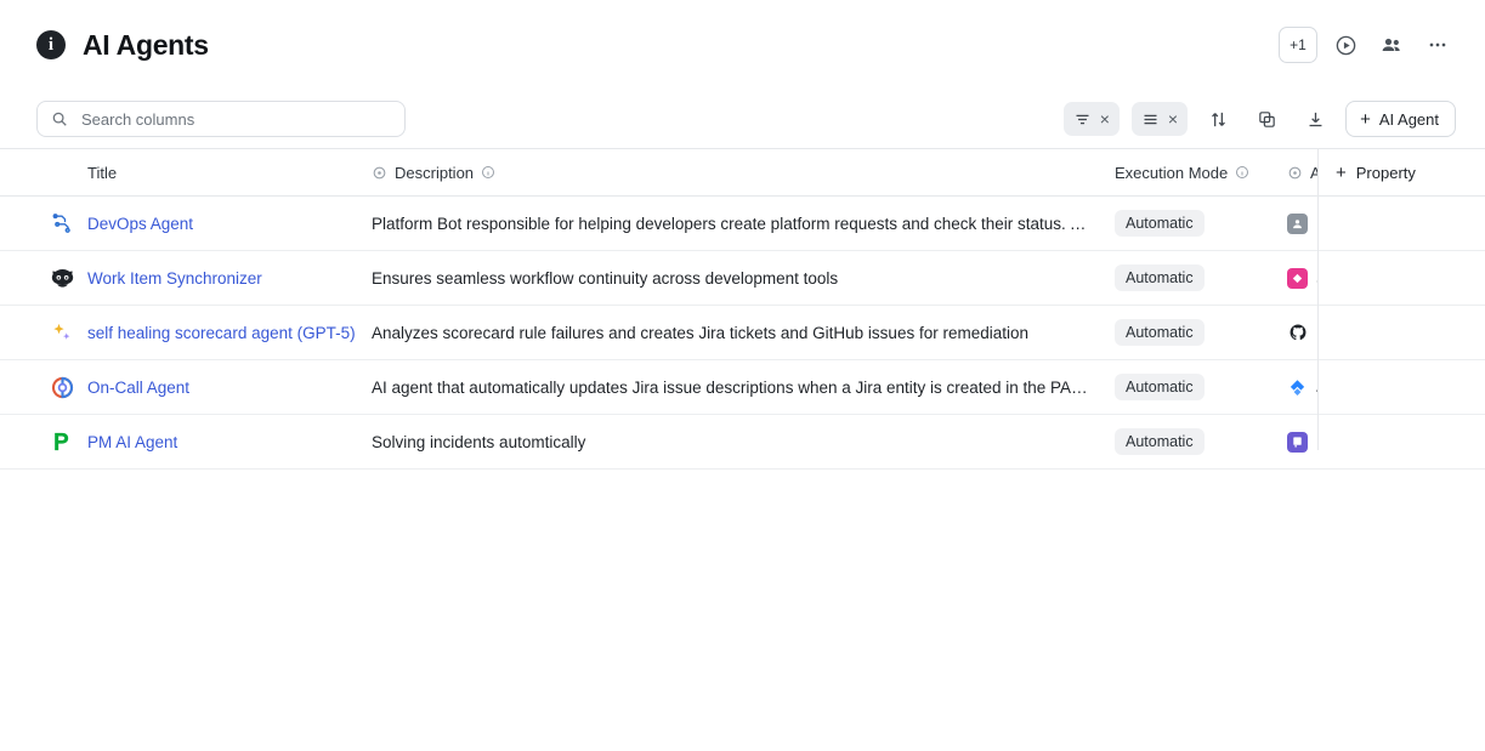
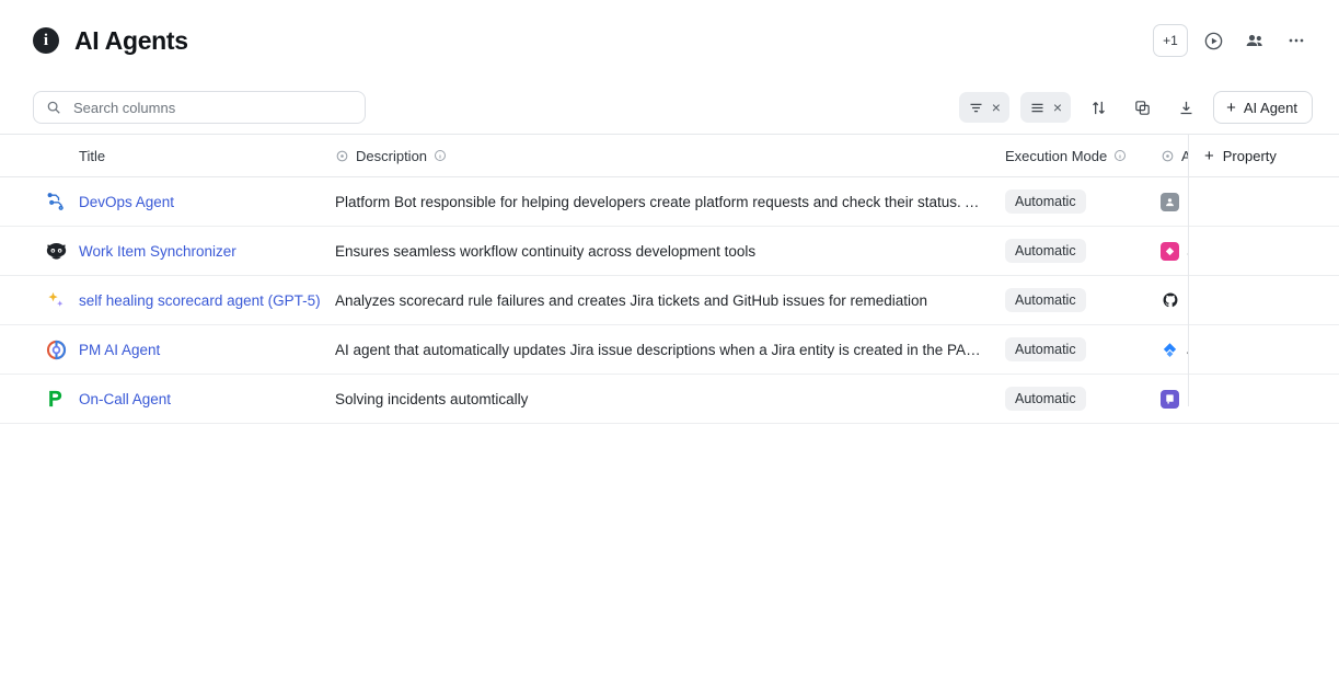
  i
  AI Agents
  +1
  Search columns
  ×
  ×
  +
  AI Agent
  Title
  Description
  Execution Mode
  DevOps Agent
  Platform Bot responsible for helping developers create platform requests and check their status. A…
  Automatic
  Work Item Synchronizer
  Ensures seamless workflow continuity across development tools
  Automatic
  self healing scorecard agent (GPT-5)
  Analyzes scorecard rule failures and creates Jira tickets and GitHub issues for remediation
  Automatic
- On-Call Agent
+ PM AI Agent
  AI agent that automatically updates Jira issue descriptions when a Jira entity is created in the PAD …
  Automatic
- PM AI Agent
+ On-Call Agent
  Solving incidents automtically
  Automatic
  +
  Property
